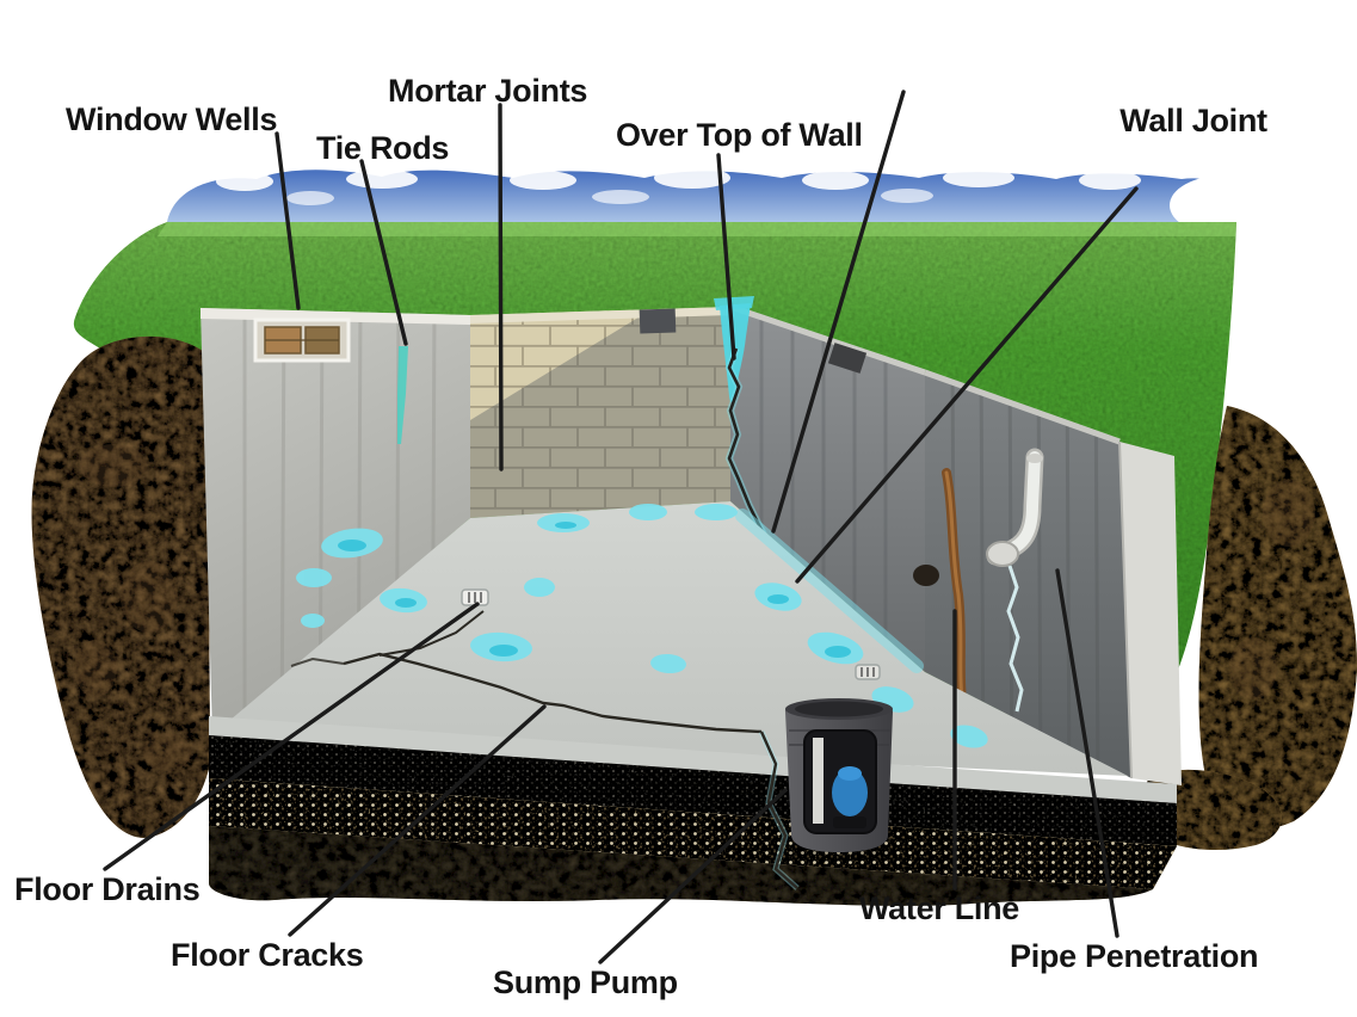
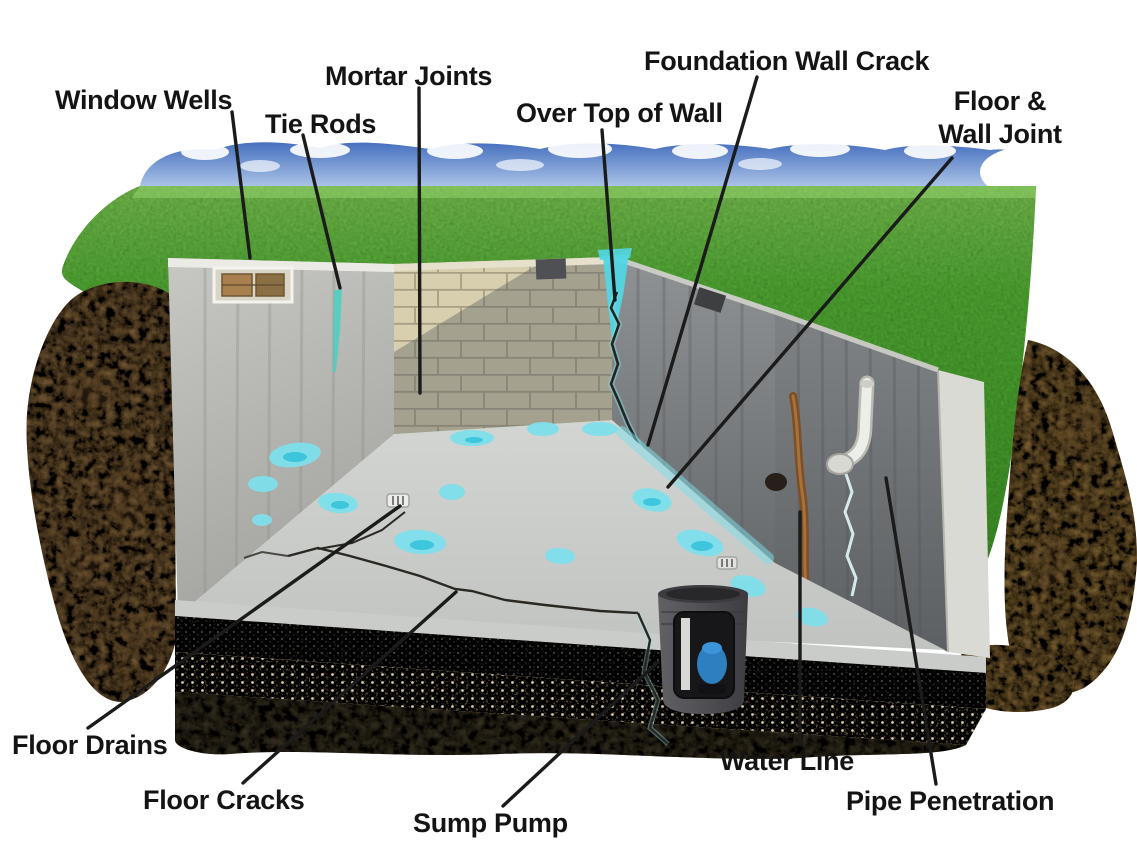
  Window Wells
  Tie Rods
  Mortar Joints
  Over Top of Wall
+ Foundation Wall Crack
+ Floor &
  Wall Joint
  Floor Drains
  Floor Cracks
  Sump Pump
  Water Line
  Pipe Penetration
